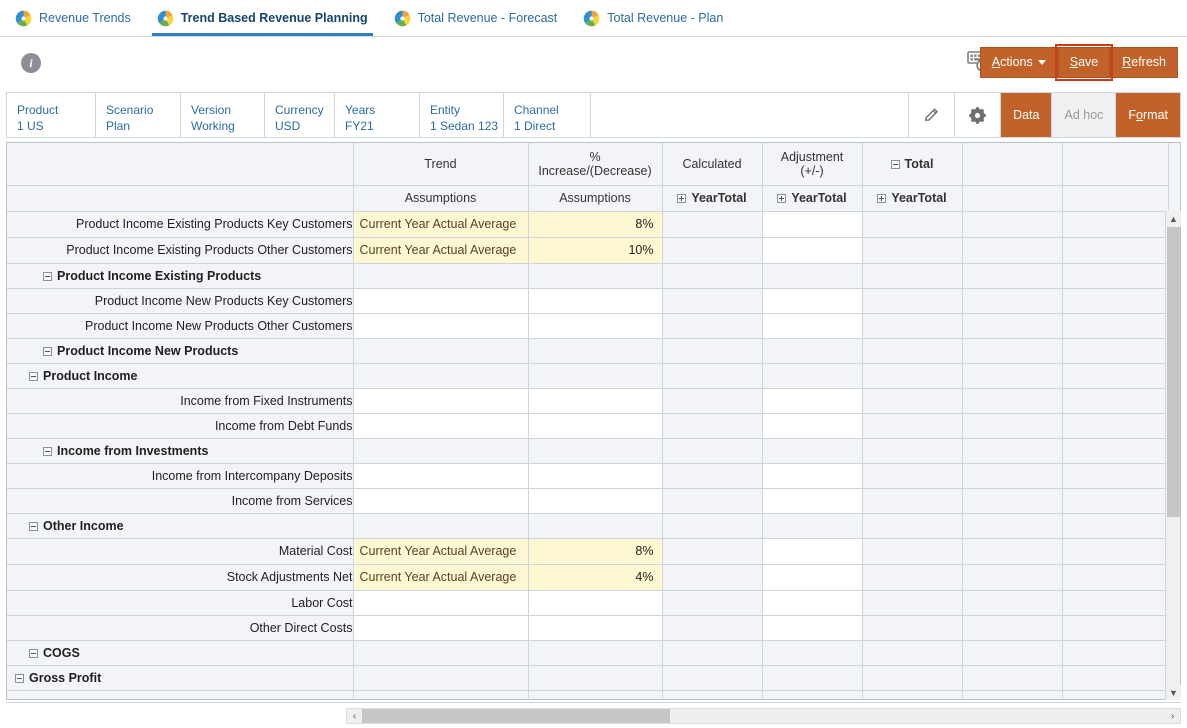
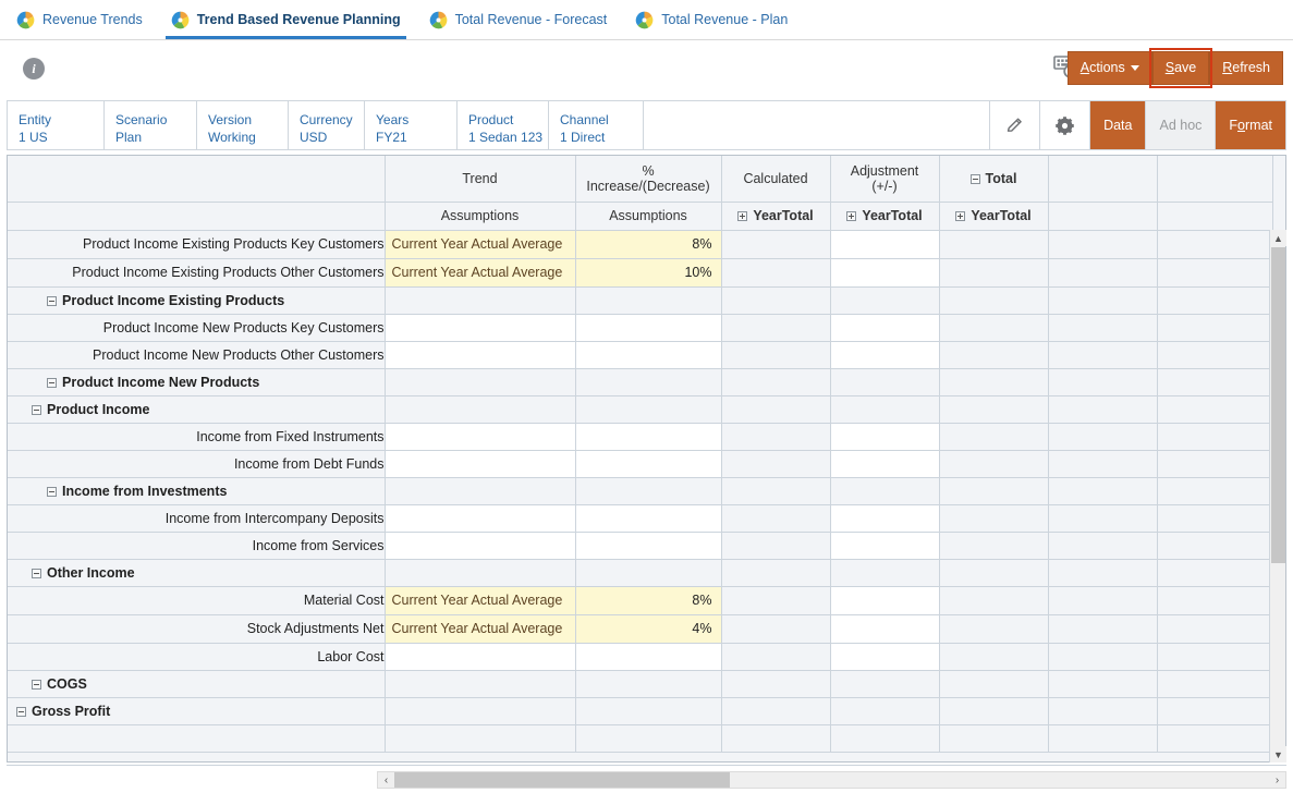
  Revenue Trends
  Trend Based Revenue Planning
  Total Revenue - Forecast
  Total Revenue - Plan
  i
  Actions
  Save
  Refresh
- Product
+ Entity
  1 US
  Scenario
  Plan
  Version
  Working
  Currency
  USD
  Years
  FY21
- Entity
+ Product
  1 Sedan 123
  Channel
  1 Direct
  Data
  Ad hoc
  Format
  	Trend	%Increase/(Decrease)	Calculated	Adjustment(+/-)	Total
  	Assumptions	Assumptions	YearTotal	YearTotal	YearTotal
  Product Income Existing Products Key Customers	Current Year Actual Average	8%
  Product Income Existing Products Other Customers	Current Year Actual Average	10%
  Product Income Existing Products
  Product Income New Products Key Customers
  Product Income New Products Other Customers
  Product Income New Products
  Product Income
  Income from Fixed Instruments
  Income from Debt Funds
  Income from Investments
  Income from Intercompany Deposits
  Income from Services
  Other Income
  Material Cost	Current Year Actual Average	8%
  Stock Adjustments Net	Current Year Actual Average	4%
  Labor Cost
- Other Direct Costs
  COGS
  Gross Profit
  ▲
  ▼
  ‹
  ›
